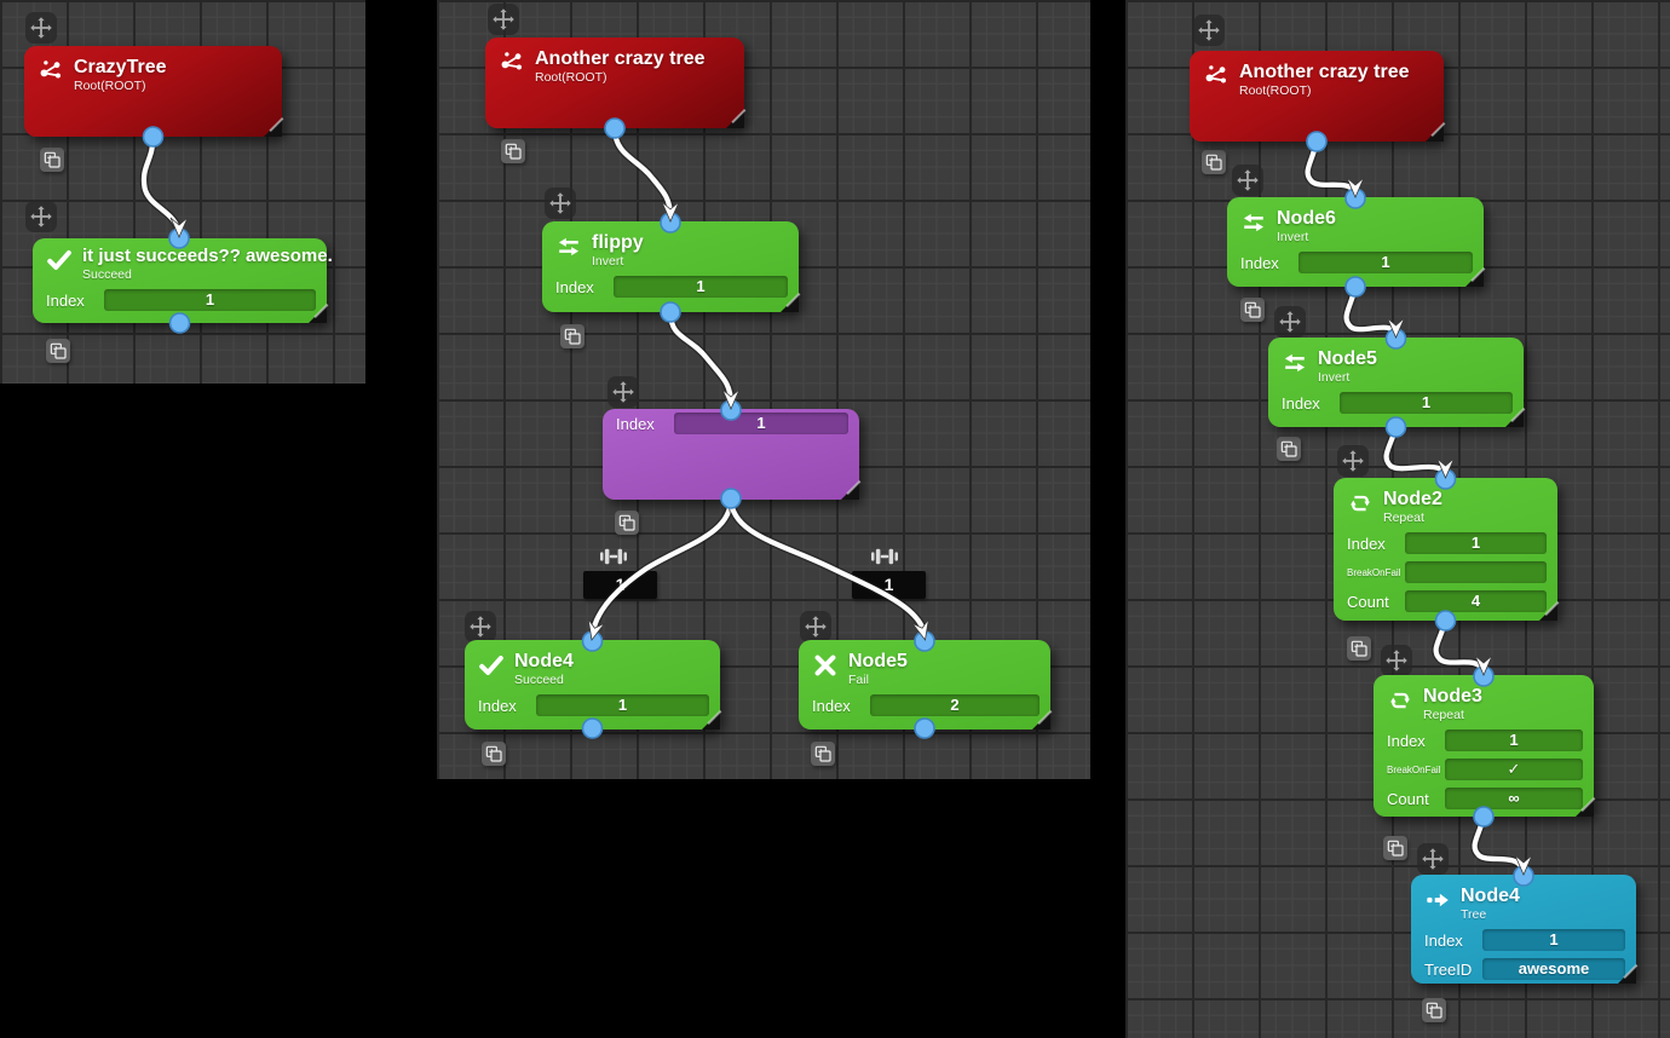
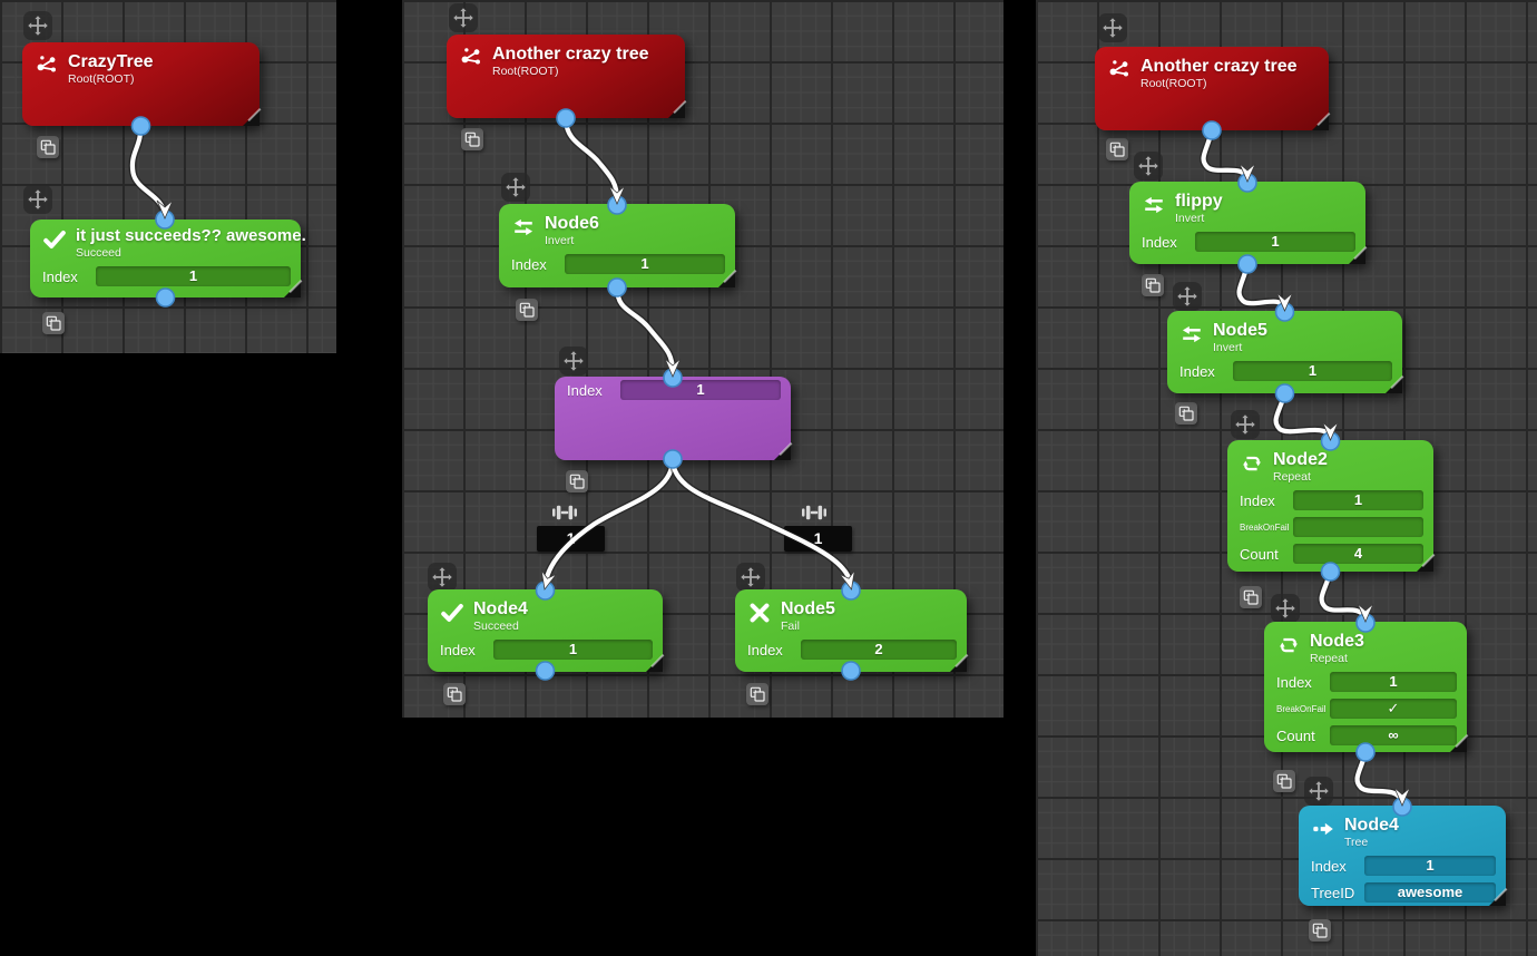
  CrazyTree
  Root(ROOT)
  it just succeeds?? awesome.
  Succeed
  Index
  1
  Another crazy tree
  Root(ROOT)
- flippy
+ Node6
  Invert
  Index
  1
  Index
  1
  Node4
  Succeed
  Index
  1
  Node5
  Fail
  Index
  2
  1
  1
  Another crazy tree
  Root(ROOT)
- Node6
+ flippy
  Invert
  Index
  1
  Node5
  Invert
  Index
  1
  Node2
  Repeat
  Index
  1
  BreakOnFail
  Count
  4
  Node3
  Repeat
  Index
  1
  BreakOnFail
  ✓
  Count
  ∞
  Node4
  Tree
  Index
  1
  TreeID
  awesome
